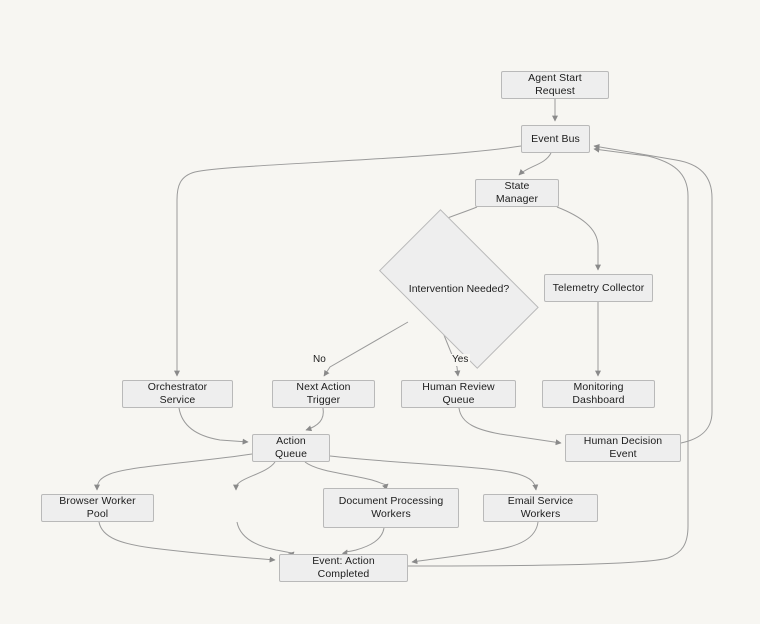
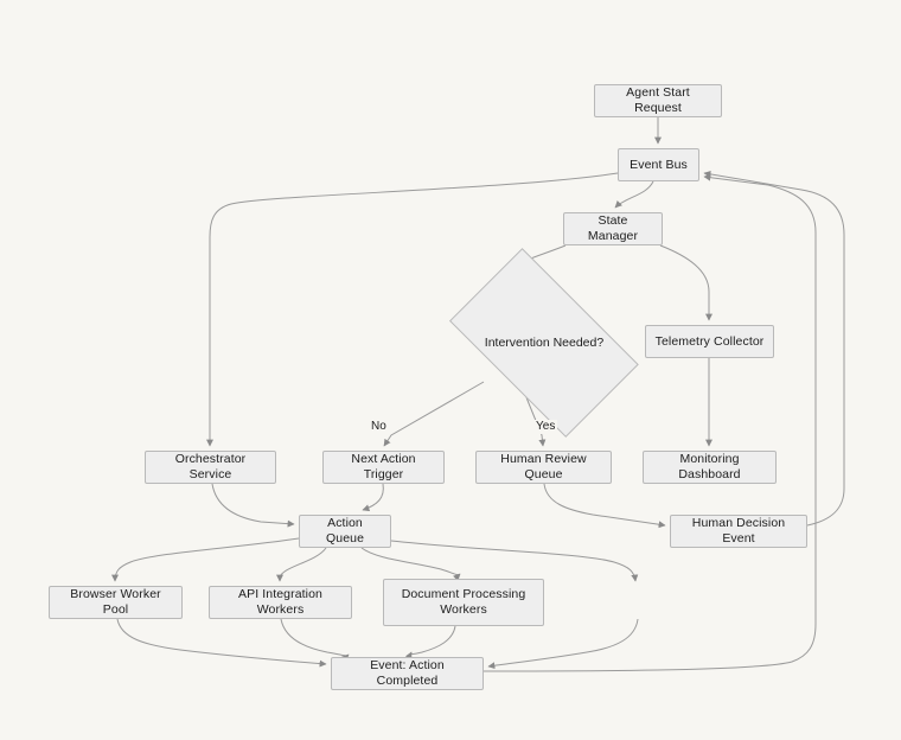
  Agent Start Request
  Event Bus
  State Manager
  Intervention Needed?
  Telemetry Collector
  Orchestrator Service
  Next Action Trigger
  Human Review Queue
  Monitoring Dashboard
  Action Queue
  Human Decision Event
  Browser Worker Pool
+ API Integration Workers
  Document Processing
  Workers
- Email Service Workers
  Event: Action Completed
  No
  Yes
